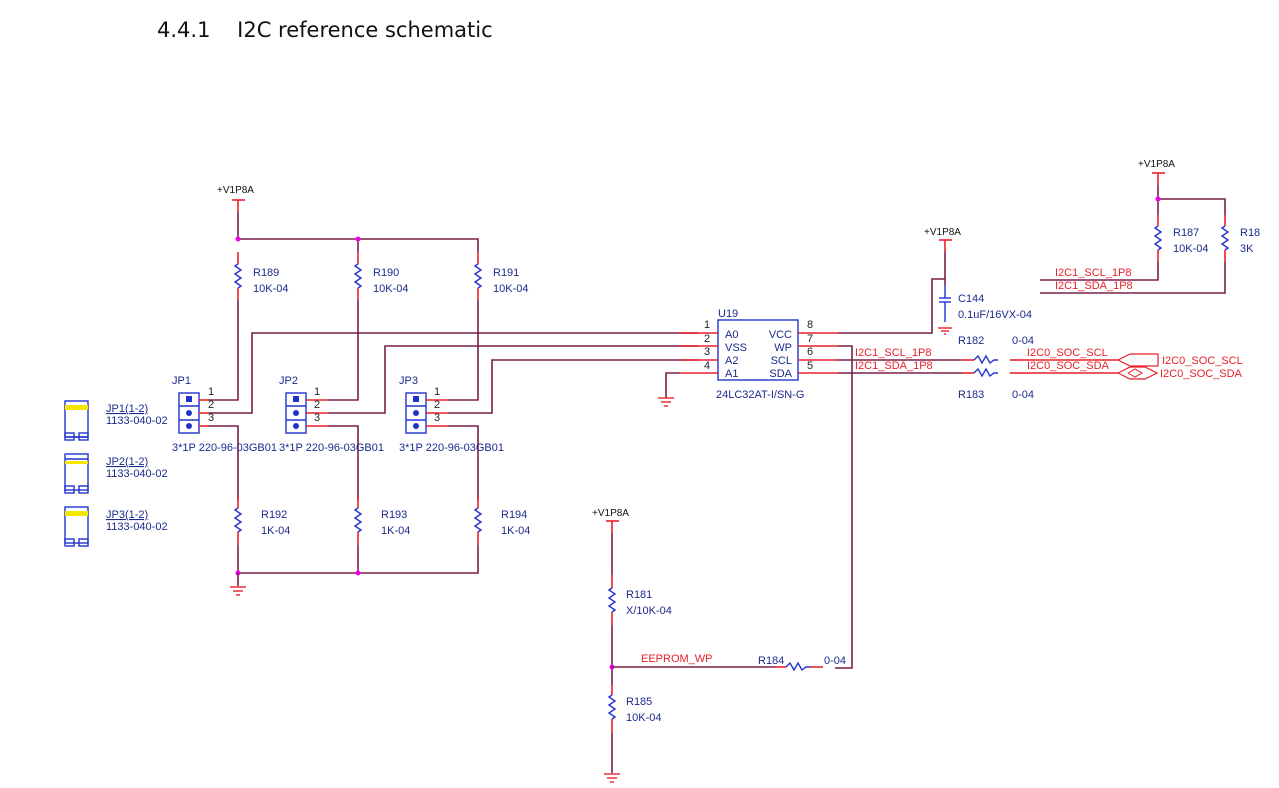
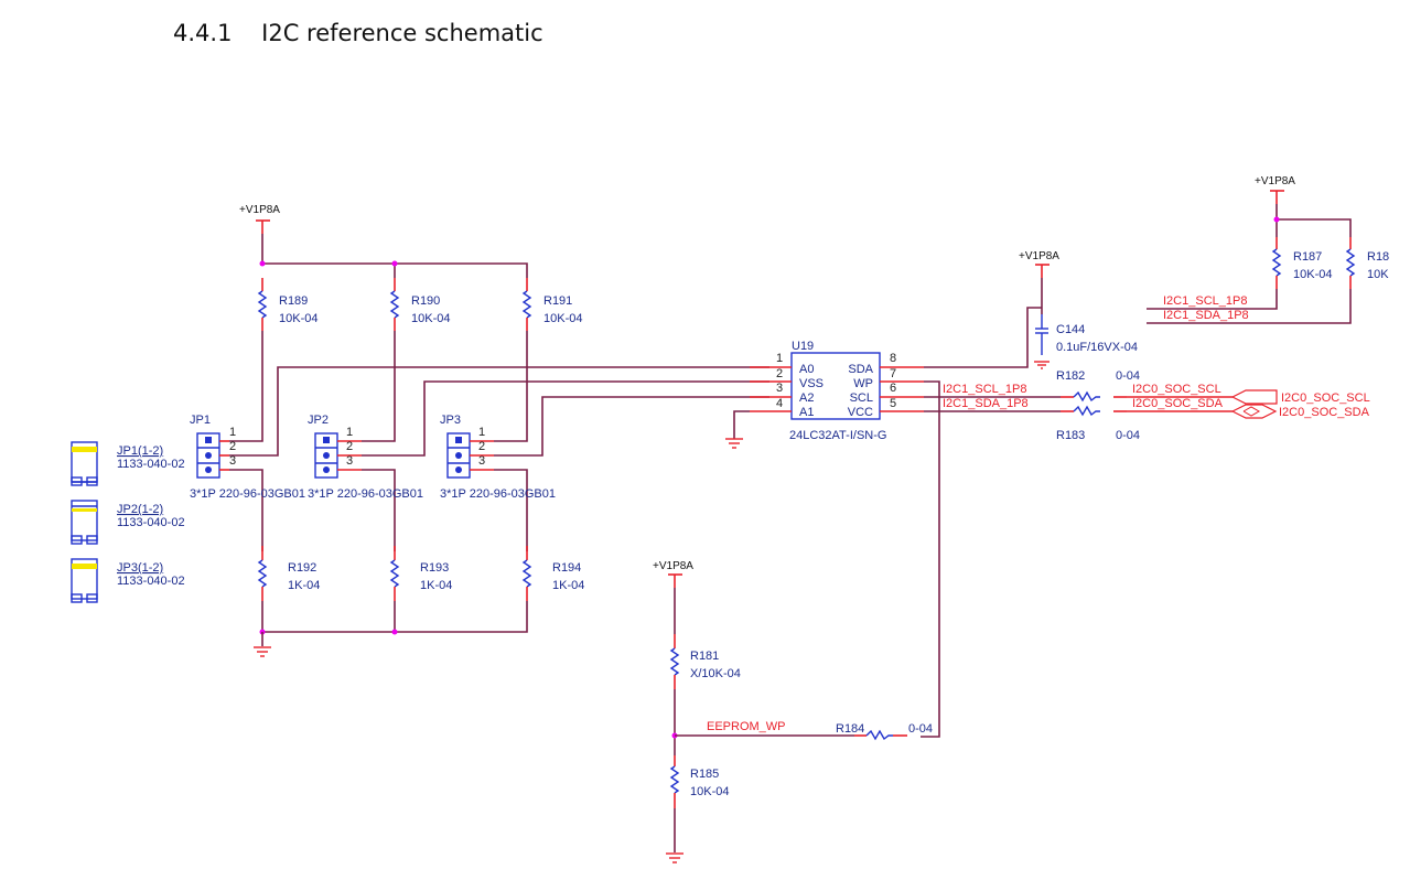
  4.4.1 I2C reference schematic
  +V1P8A
  R189
  10K-04
  R190
  10K-04
  R191
  10K-04
  JP1
  1
  2
  3
  3*1P 220-96-03GB01
  JP2
  1
  2
  3
  3*1P 220-96-03GB01
  JP3
  1
  2
  3
  3*1P 220-96-03GB01
  R192
  1K-04
  R193
  1K-04
  R194
  1K-04
  JP1(1-2)
  1133-040-02
  JP2(1-2)
  1133-040-02
  JP3(1-2)
  1133-040-02
  U19
  1
  2
  3
  4
  A0
  VSS
  A2
  A1
  8
  7
  6
  5
- VCC
+ SDA
  WP
  SCL
- SDA
+ VCC
  24LC32AT-I/SN-G
  +V1P8A
  C144
  0.1uF/16VX-04
  I2C1_SCL_1P8
  I2C1_SDA_1P8
  R182
  0-04
  R183
  0-04
  I2C0_SOC_SCL
  I2C0_SOC_SDA
  I2C0_SOC_SCL
  I2C0_SOC_SDA
  +V1P8A
  R187
  10K-04
  R18
- 3K
+ 10K
  I2C1_SCL_1P8
  I2C1_SDA_1P8
  +V1P8A
  R181
  X/10K-04
  EEPROM_WP
  R184
  0-04
  R185
  10K-04
